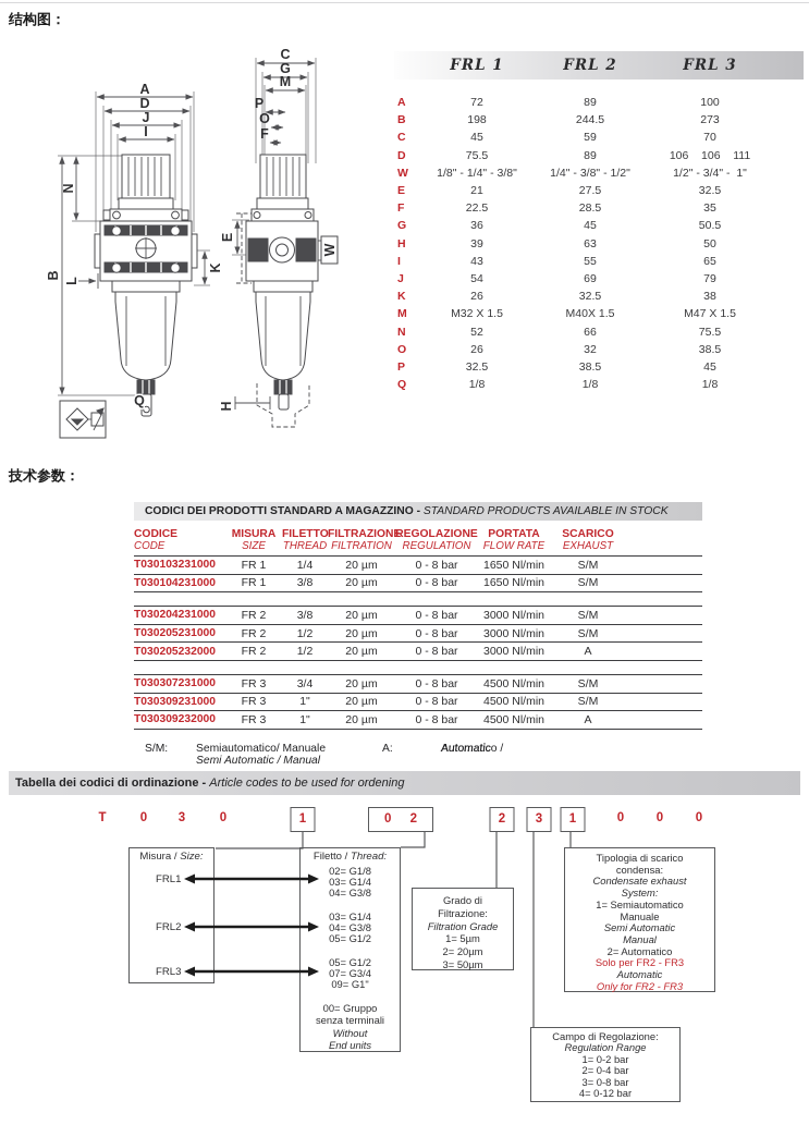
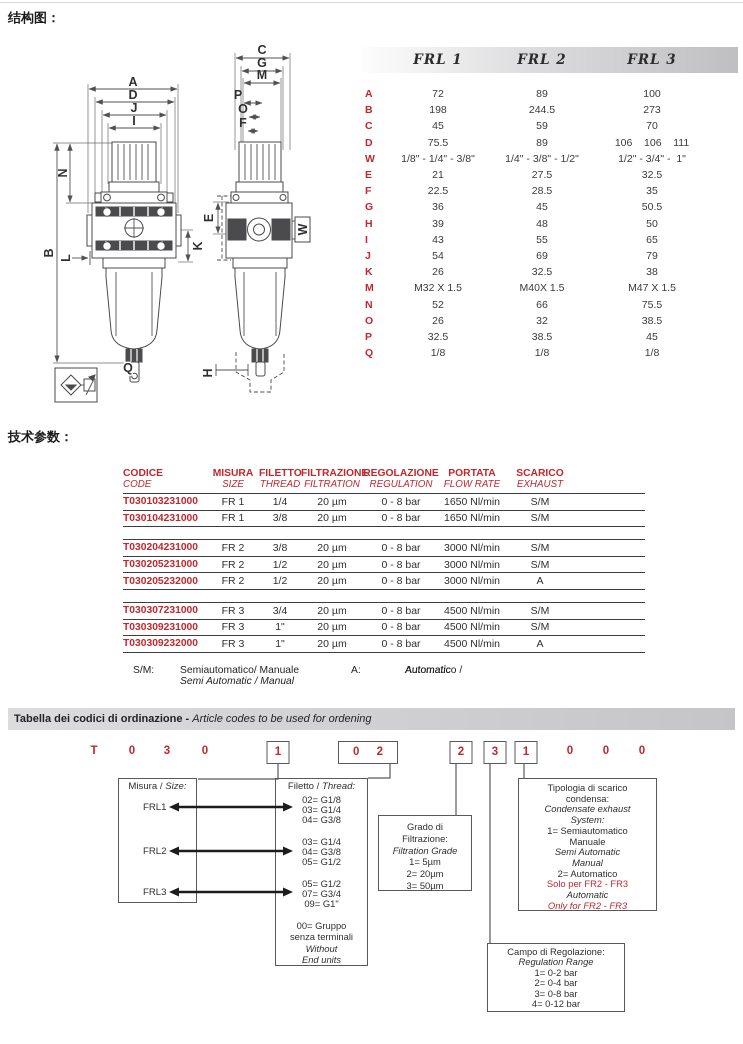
  结构图：
  技术参数：
  A
  D
  J
  I
  Q
  C
  G
  M
  P
  O
  F
  FRL 1
  FRL 2
  FRL 3
  A
  72
  89
  100
  B
  198
  244.5
  273
  C
  45
  59
  70
  D
  75.5
  89
  106 106 111
  W
  1/8" - 1/4" - 3/8"
  1/4" - 3/8" - 1/2"
  1/2" - 3/4" - 1"
  E
  21
  27.5
  32.5
  F
  22.5
  28.5
  35
  G
  36
  45
  50.5
  H
  39
- 63
+ 48
  50
  I
  43
  55
  65
  J
  54
  69
  79
  K
  26
  32.5
  38
  M
  M32 X 1.5
  M40X 1.5
  M47 X 1.5
  N
  52
  66
  75.5
  O
  26
  32
  38.5
  P
  32.5
  38.5
  45
  Q
  1/8
  1/8
  1/8
- CODICI DEI PRODOTTI STANDARD A MAGAZZINO - STANDARD PRODUCTS AVAILABLE IN STOCK
  CODICE
  CODE
  MISURA
  SIZE
  FILETTO
  THREAD
  FILTRAZION
  FILTRATION
  REGOLAZIONE
  REGULATION
  PORTATA
  FLOW RATE
  SCARICO
  EXHAUST
  T030103231000
  FR 1
  1/4
  20 µm
  0 - 8 bar
  1650 Nl/min
  S/M
  T030104231000
  FR 1
  3/8
  20 µm
  0 - 8 bar
  1650 Nl/min
  S/M
  T030204231000
  FR 2
  3/8
  20 µm
  0 - 8 bar
  3000 Nl/min
  S/M
  T030205231000
  FR 2
  1/2
  20 µm
  0 - 8 bar
  3000 Nl/min
  S/M
  T030205232000
  FR 2
  1/2
  20 µm
  0 - 8 bar
  3000 Nl/min
  A
  T030307231000
  FR 3
  3/4
  20 µm
  0 - 8 bar
  4500 Nl/min
  S/M
  T030309231000
  FR 3
  1"
  20 µm
  0 - 8 bar
  4500 Nl/min
  S/M
  T030309232000
  FR 3
  1"
  20 µm
  0 - 8 bar
  4500 Nl/min
  A
  S/M:
  Semiautomatico/ Manuale
  Semi Automatic / Manual
  A:
  Automatico /
  Automatic
  Tabella dei codici di ordinazione - Article codes to be used for ordening
  T
  0
  3
  0
  1
  0 2
  2
  3
  1
  0
  0
  0
  Misura / Size:
  FRL1
  FRL2
  FRL3
  Filetto / Thread:
  02= G1/8
  03= G1/4
  04= G3/8
  03= G1/4
  04= G3/8
  05= G1/2
  05= G1/2
  07= G3/4
  09= G1"
  00= Gruppo
  senza terminali
  Without
  End units
  Grado di
  Filtrazione:
  Filtration Grade
  1= 5µm
  2= 20µm
  3= 50µm
  Tipologia di scarico
  condensa:
  Condensate exhaust
  System:
  1= Semiautomatico
  Manuale
  Semi Automatic
  Manual
  2= Automatico
  Solo per FR2 - FR3
  Automatic
  Only for FR2 - FR3
  Campo di Regolazione:
  Regulation Range
  1= 0-2 bar
  2= 0-4 bar
  3= 0-8 bar
  4= 0-12 bar
